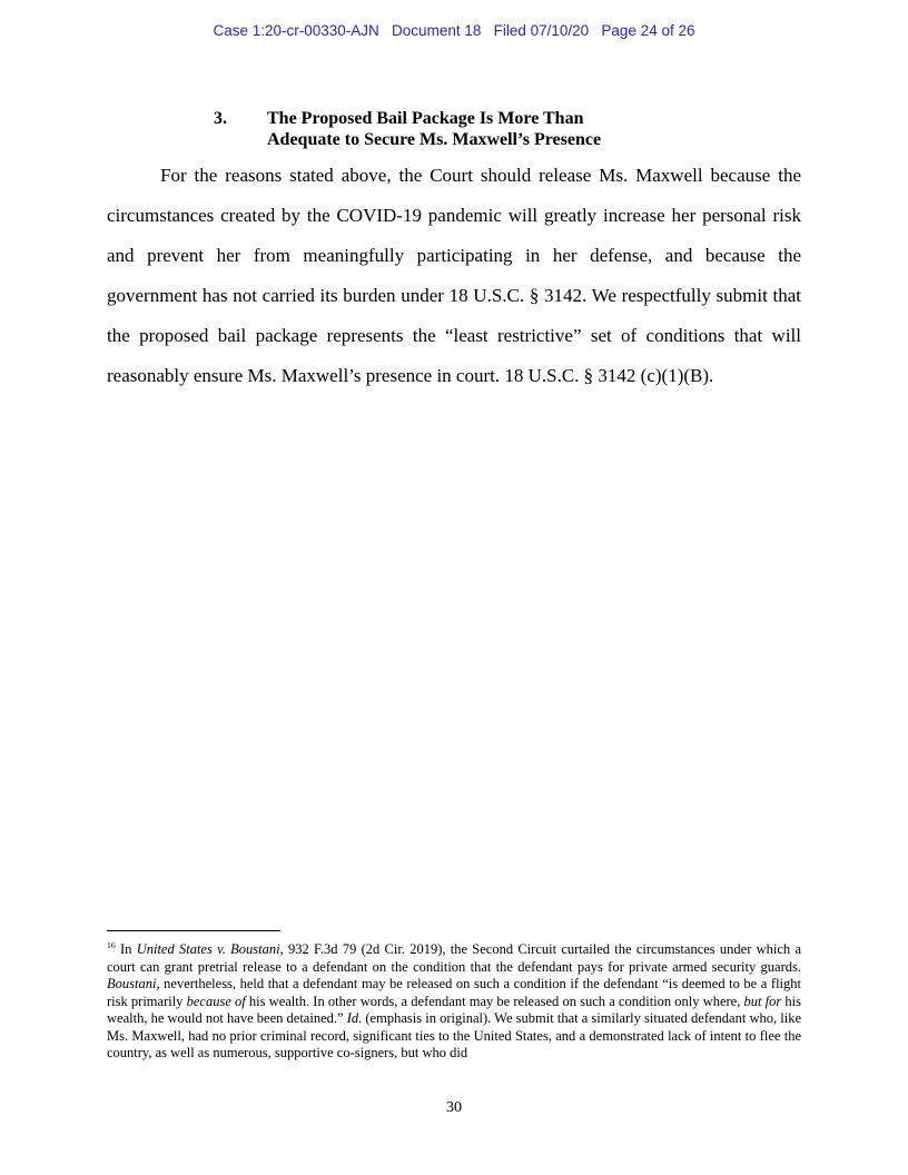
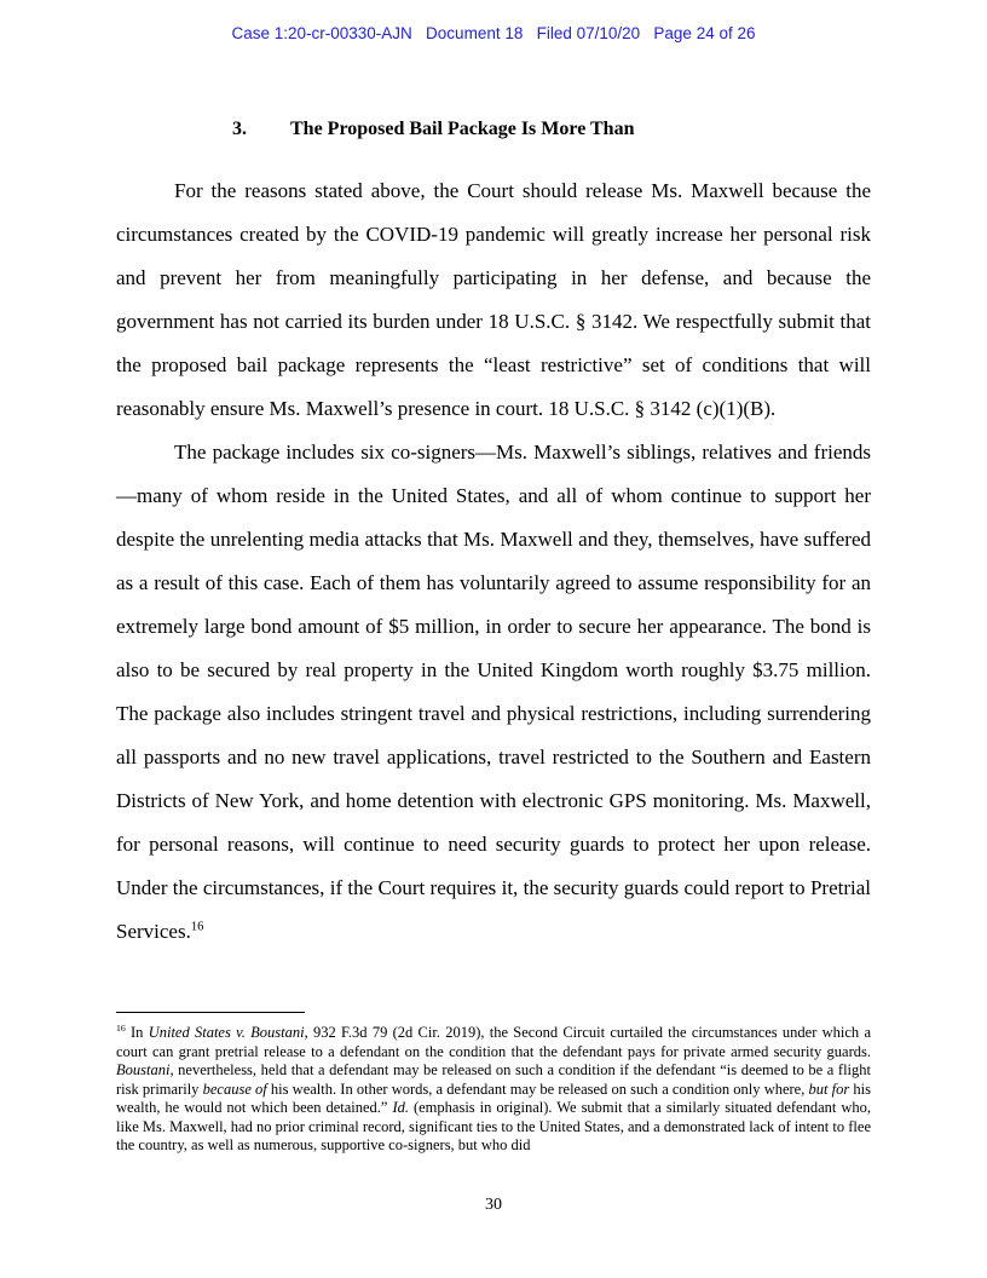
  Case 1:20-cr-00330-AJN Document 18 Filed 07/10/20 Page 24 of 26
  3.
  The Proposed Bail Package Is More Than
- Adequate to Secure Ms. Maxwell’s Presence
  For the reasons stated above, the Court should release Ms. Maxwell because the circumstances created by the COVID-19 pandemic will greatly increase her personal risk and prevent her from meaningfully participating in her defense, and because the government has not carried its burden under 18 U.S.C. § 3142. We respectfully submit that the proposed bail package represents the “least restrictive” set of conditions that will reasonably ensure Ms. Maxwell’s presence in court. 18 U.S.C. § 3142 (c)(1)(B).
+ The package includes six co-signers—Ms. Maxwell’s siblings, relatives and friends—many of whom reside in the United States, and all of whom continue to support her despite the unrelenting media attacks that Ms. Maxwell and they, themselves, have suffered as a result of this case. Each of them has voluntarily agreed to assume responsibility for an extremely large bond amount of $5 million, in order to secure her appearance. The bond is also to be secured by real property in the United Kingdom worth roughly $3.75 million. The package also includes stringent travel and physical restrictions, including surrendering all passports and no new travel applications, travel restricted to the Southern and Eastern Districts of New York, and home detention with electronic GPS monitoring. Ms. Maxwell, for personal reasons, will continue to need security guards to protect her upon release. Under the circumstances, if the Court requires it, the security guards could report to Pretrial Services.16
- 16 In United States v. Boustani, 932 F.3d 79 (2d Cir. 2019), the Second Circuit curtailed the circumstances under which a court can grant pretrial release to a defendant on the condition that the defendant pays for private armed security guards. Boustani, nevertheless, held that a defendant may be released on such a condition if the defendant “is deemed to be a flight risk primarily because of his wealth. In other words, a defendant may be released on such a condition only where, but for his wealth, he would not have been detained.” Id. (emphasis in original). We submit that a similarly situated defendant who, like Ms. Maxwell, had no prior criminal record, significant ties to the United States, and a demonstrated lack of intent to flee the country, as well as numerous, supportive co-signers, but who did
+ 16 In United States v. Boustani, 932 F.3d 79 (2d Cir. 2019), the Second Circuit curtailed the circumstances under which a court can grant pretrial release to a defendant on the condition that the defendant pays for private armed security guards. Boustani, nevertheless, held that a defendant may be released on such a condition if the defendant “is deemed to be a flight risk primarily because of his wealth. In other words, a defendant may be released on such a condition only where, but for his wealth, he would not which been detained.” Id. (emphasis in original). We submit that a similarly situated defendant who, like Ms. Maxwell, had no prior criminal record, significant ties to the United States, and a demonstrated lack of intent to flee the country, as well as numerous, supportive co-signers, but who did
  30
